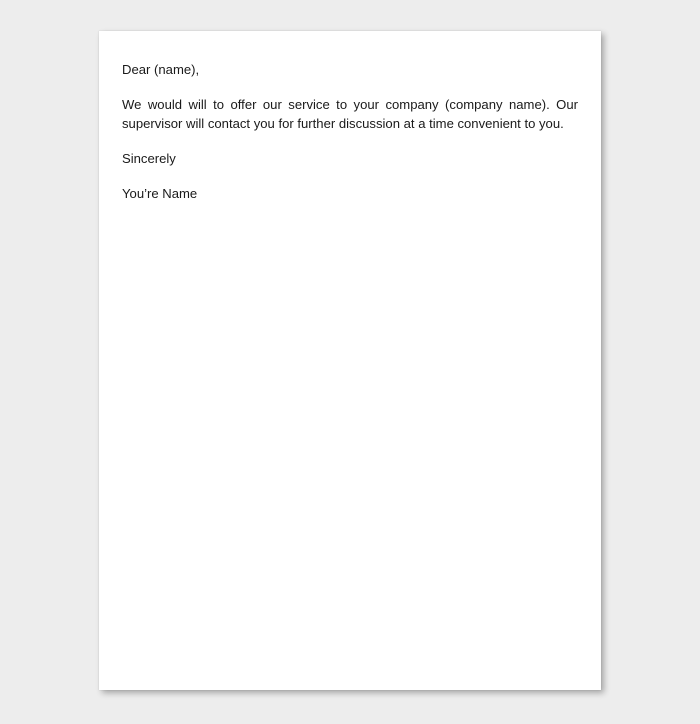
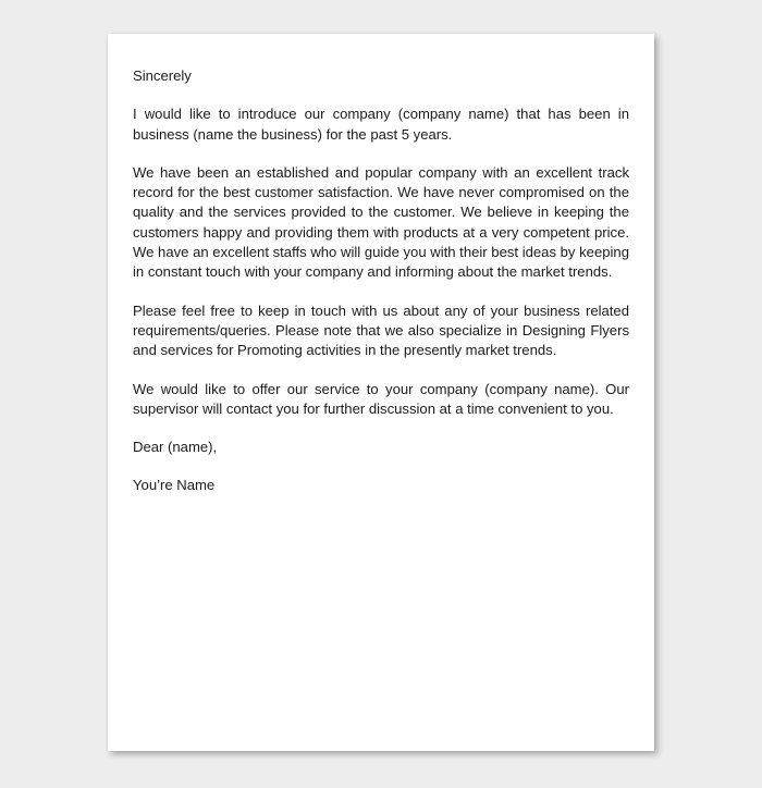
- Dear (name),
+ Sincerely
+ I would like to introduce our company (company name) that has been in business (name the business) for the past 5 years.
+ We have been an established and popular company with an excellent track record for the best customer satisfaction. We have never compromised on the quality and the services provided to the customer. We believe in keeping the customers happy and providing them with products at a very competent price. We have an excellent staffs who will guide you with their best ideas by keeping in constant touch with your company and informing about the market trends.
+ Please feel free to keep in touch with us about any of your business related requirements/queries. Please note that we also specialize in Designing Flyers and services for Promoting activities in the presently market trends.
- We would will to offer our service to your company (company name). Our supervisor will contact you for further discussion at a time convenient to you.
+ We would like to offer our service to your company (company name). Our supervisor will contact you for further discussion at a time convenient to you.
- Sincerely
+ Dear (name),
  You’re Name
